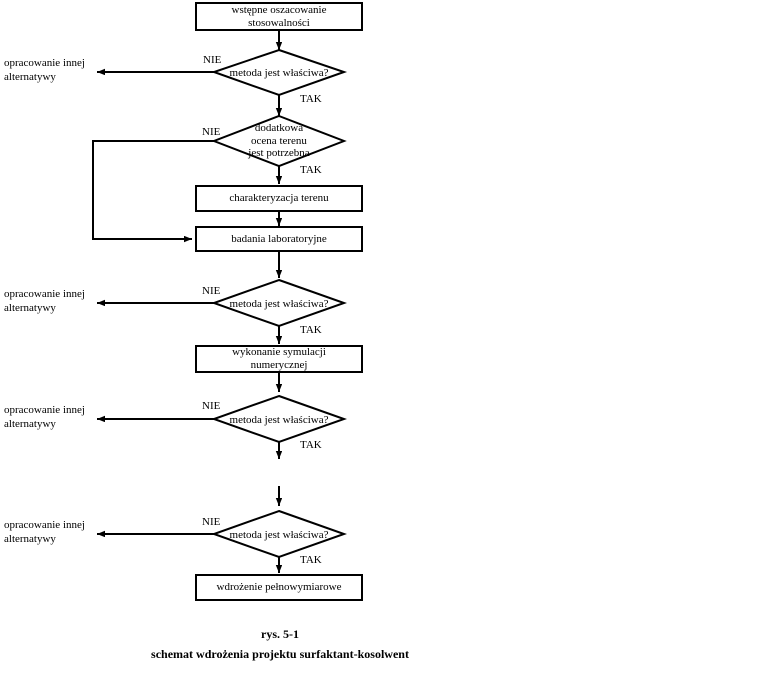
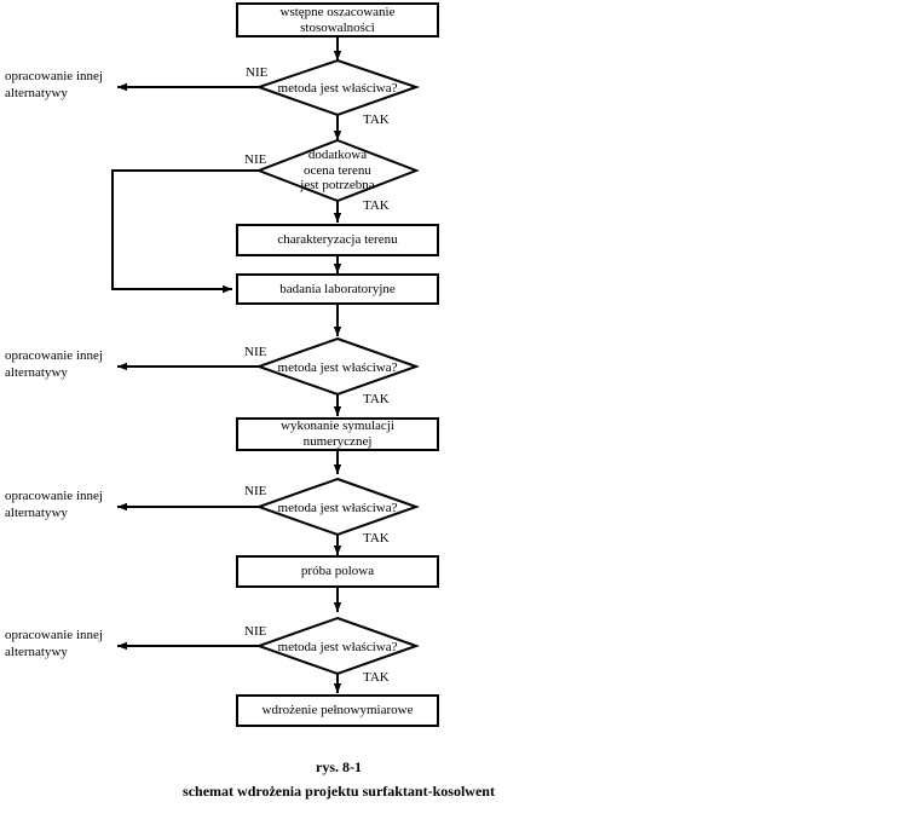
  wstępne oszacowanie
  stosowalności
  charakteryzacja terenu
  badania laboratoryjne
  wykonanie symulacji
  numerycznej
+ próba polowa
  wdrożenie pełnowymiarowe
  metoda jest właściwa?
  dodatkowa
  ocena terenu
  jest potrzebna
  metoda jest właściwa?
  metoda jest właściwa?
  metoda jest właściwa?
  NIE
  NIE
  NIE
  NIE
  NIE
  TAK
  TAK
  TAK
  TAK
  TAK
  opracowanie innej
  alternatywy
  opracowanie innej
  alternatywy
  opracowanie innej
  alternatywy
  opracowanie innej
  alternatywy
- rys. 5-1
+ rys. 8-1
  schemat wdrożenia projektu surfaktant-kosolwent
